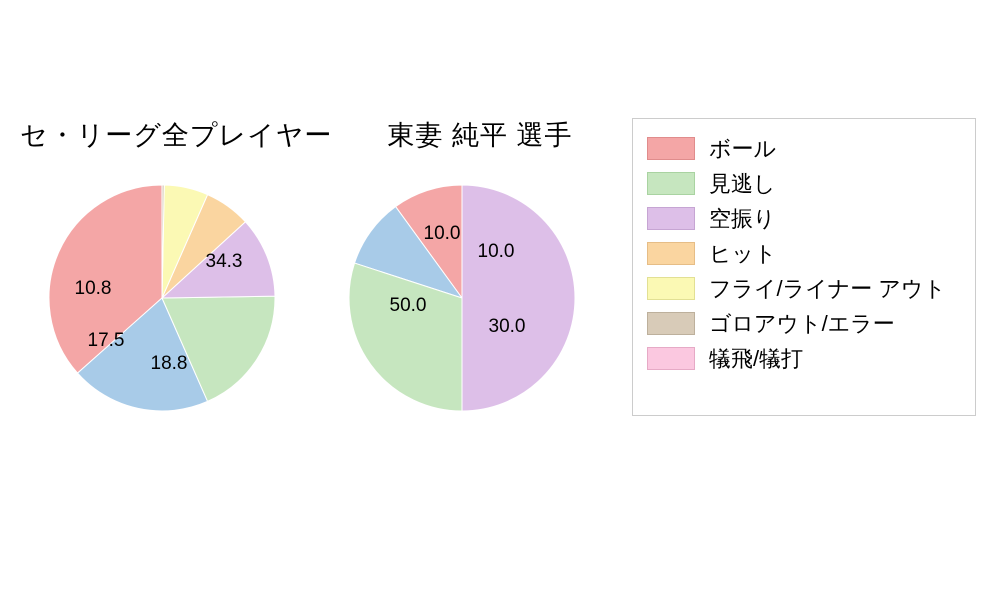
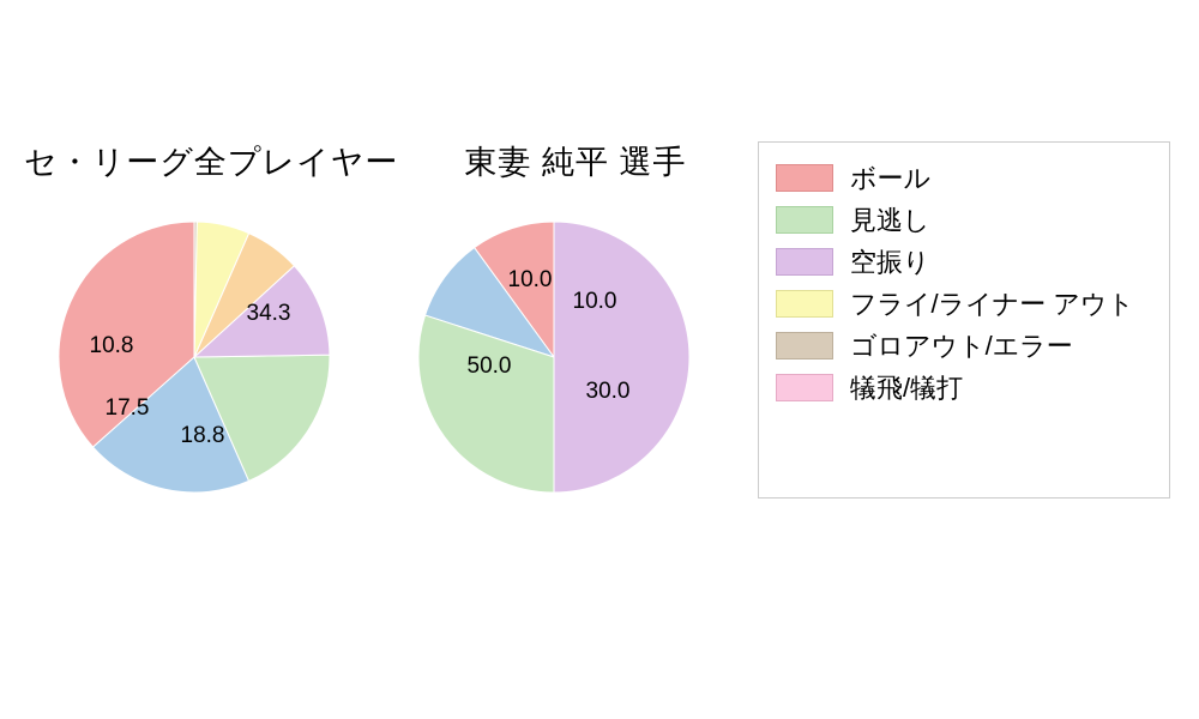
  セ・リーグ全プレイヤー
  東妻 純平 選手
  34.3
  18.8
  17.5
  10.8
  10.0
  10.0
  30.0
  50.0
  ボール
  見逃し
  空振り
- ヒット
  フライ/ライナー アウト
  ゴロアウト/エラー
  犠飛/犠打
